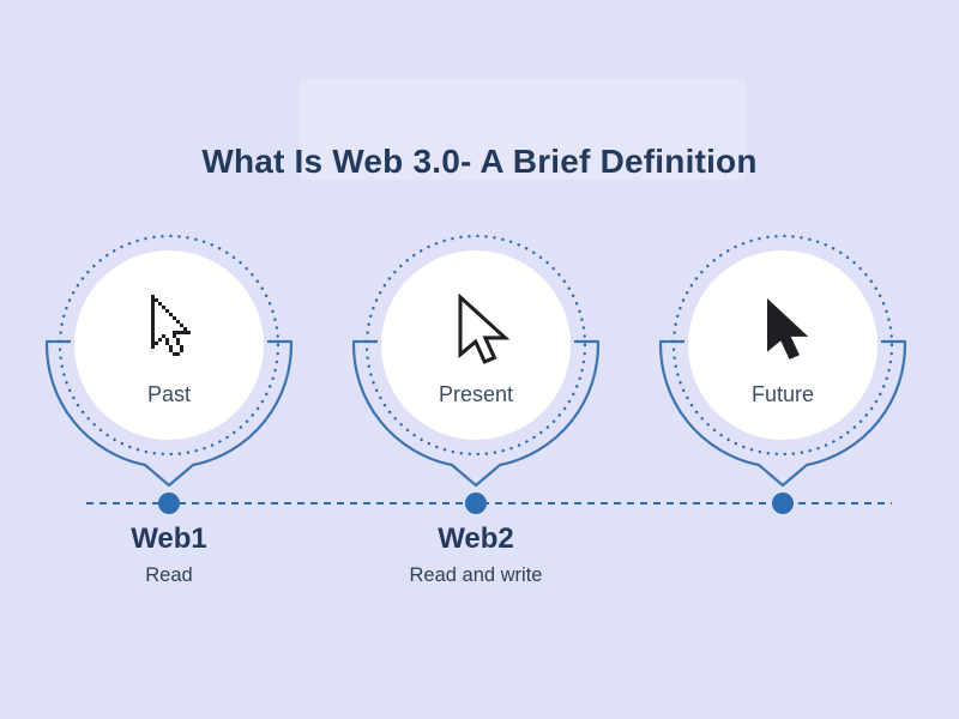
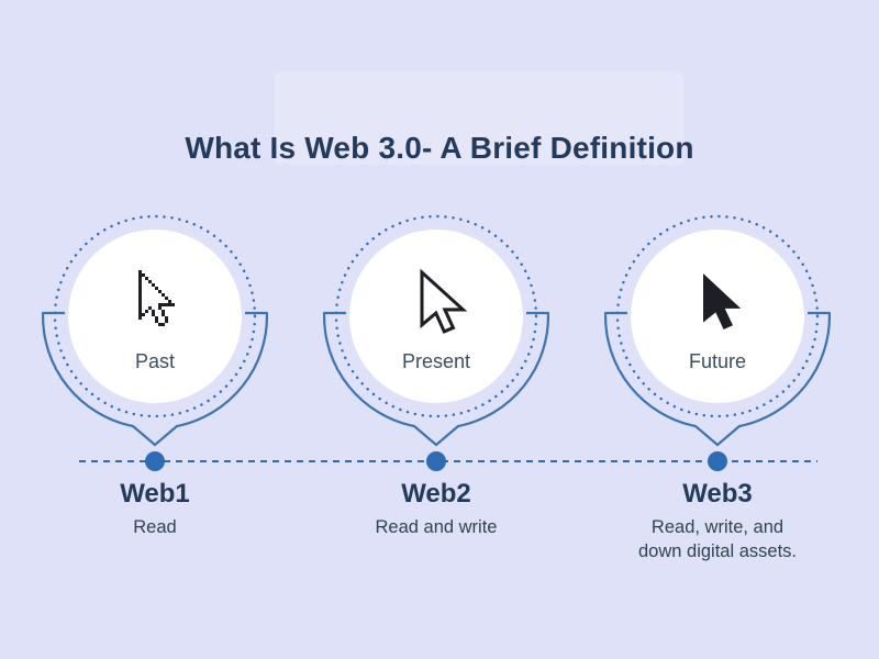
  What Is Web 3.0- A Brief Definition
  Past
  Present
  Future
  Web1
  Read
  Web2
  Read and write
+ Web3
+ Read, write, and down digital assets.
